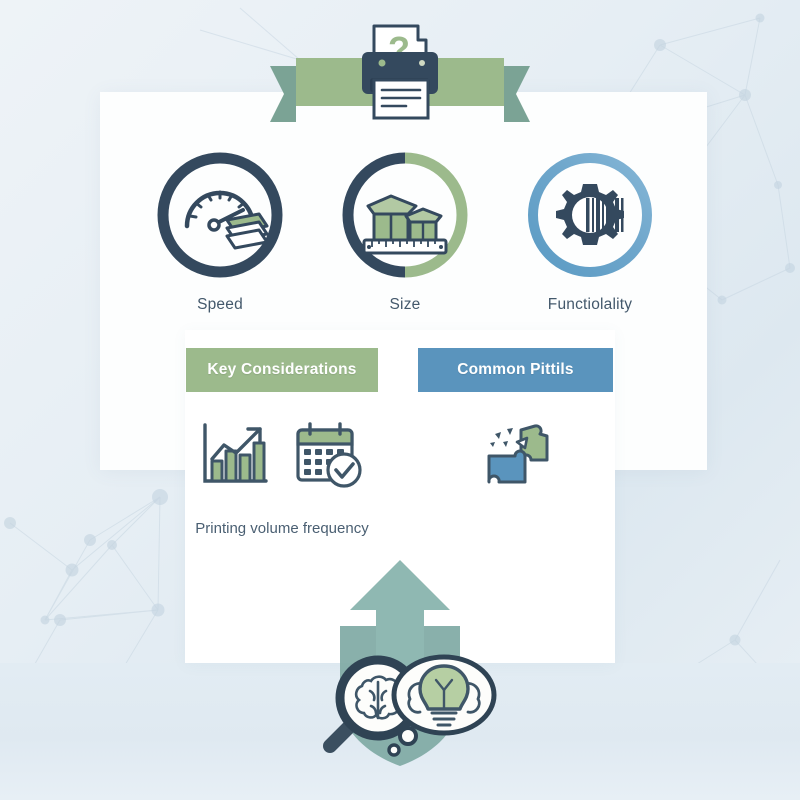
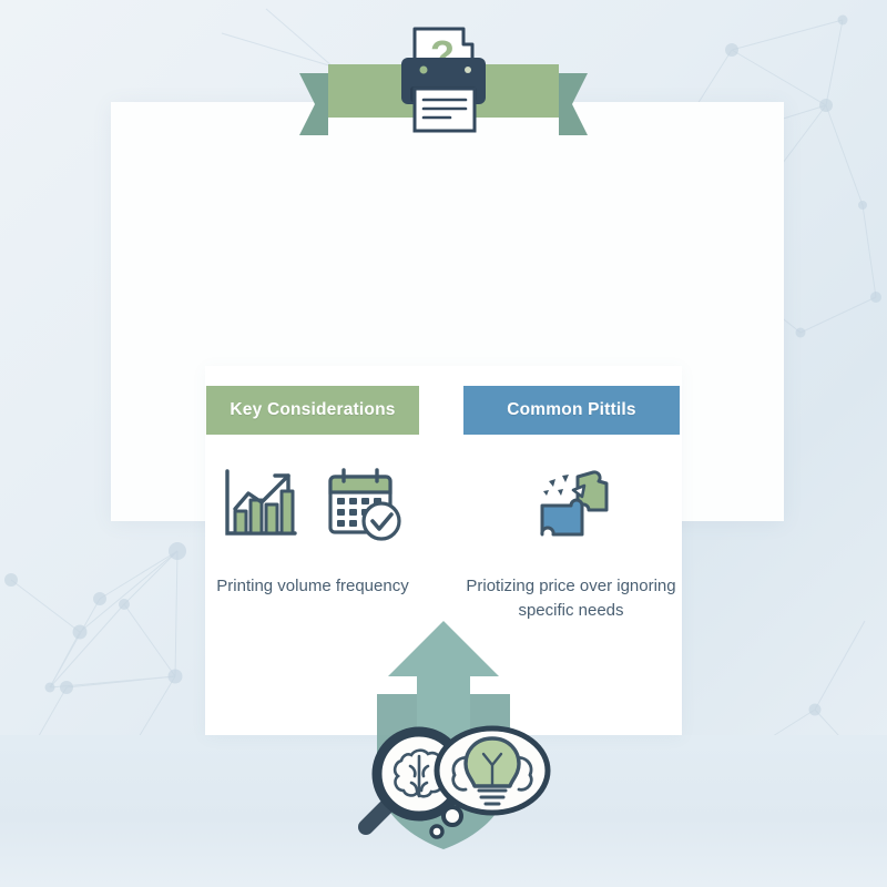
  ?
- Speed
- Size
- Functiolality
  Key Considerations
  Common Pittils
  Printing volume frequency
+ Priotizing price over ignoring specific needs
